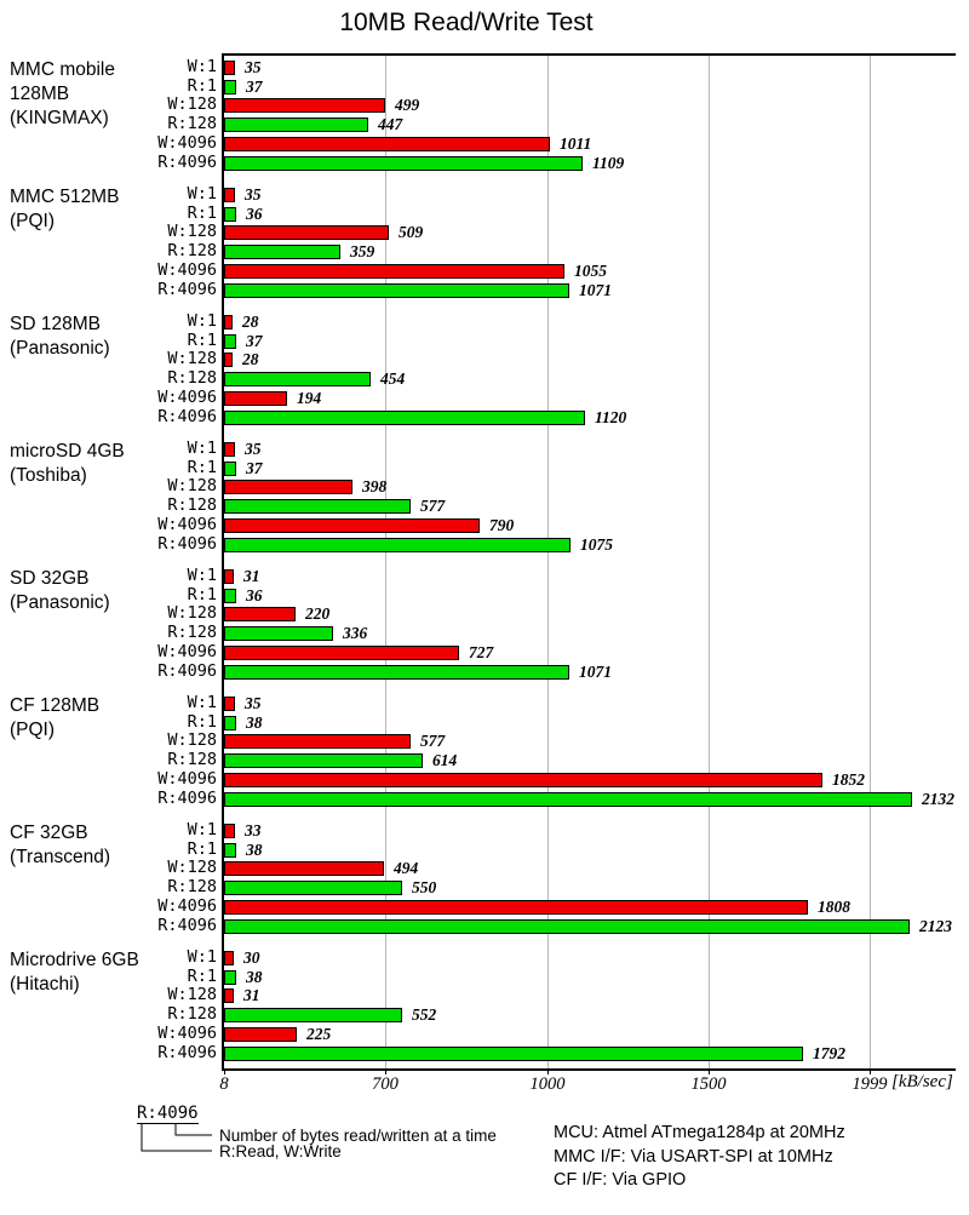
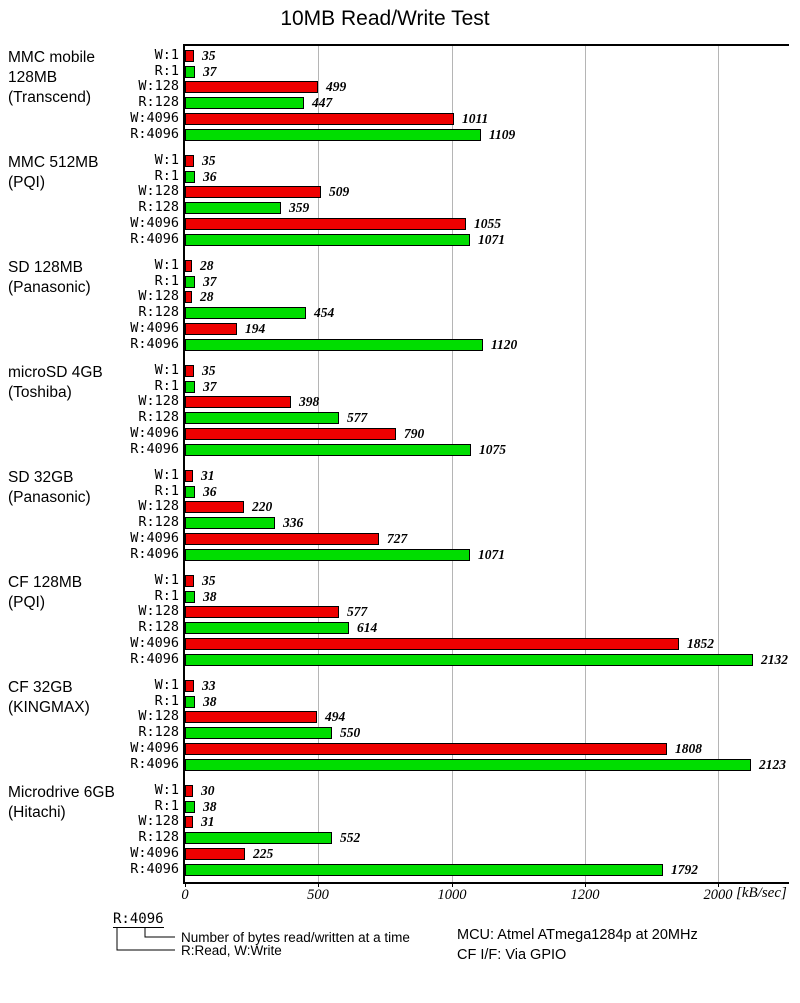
  10MB Read/Write Test
- 8
+ 0
- 700
+ 500
  1000
- 1500
+ 1200
- 1999
+ 2000
  W:1
  35
  R:1
  37
  W:128
  499
  R:128
  447
  W:4096
  1011
  R:4096
  1109
  W:1
  35
  R:1
  36
  W:128
  509
  R:128
  359
  W:4096
  1055
  R:4096
  1071
  W:1
  28
  R:1
  37
  W:128
  28
  R:128
  454
  W:4096
  194
  R:4096
  1120
  W:1
  35
  R:1
  37
  W:128
  398
  R:128
  577
  W:4096
  790
  R:4096
  1075
  W:1
  31
  R:1
  36
  W:128
  220
  R:128
  336
  W:4096
  727
  R:4096
  1071
  W:1
  35
  R:1
  38
  W:128
  577
  R:128
  614
  W:4096
  1852
  R:4096
  2132
  W:1
  33
  R:1
  38
  W:128
  494
  R:128
  550
  W:4096
  1808
  R:4096
  2123
  W:1
  30
  R:1
  38
  W:128
  31
  R:128
  552
  W:4096
  225
  R:4096
  1792
  [kB/sec]
  R:4096
  Number of bytes read/written at a time
  R:Read, W:Write
  MCU: Atmel ATmega1284p at 20MHz
- MMC I/F: Via USART-SPI at 10MHz
  CF I/F: Via GPIO
  MMC mobile
  128MB
- (KINGMAX)
+ (Transcend)
  MMC 512MB
  (PQI)
  SD 128MB
  (Panasonic)
  microSD 4GB
  (Toshiba)
  SD 32GB
  (Panasonic)
  CF 128MB
  (PQI)
  CF 32GB
- (Transcend)
+ (KINGMAX)
  Microdrive 6GB
  (Hitachi)
